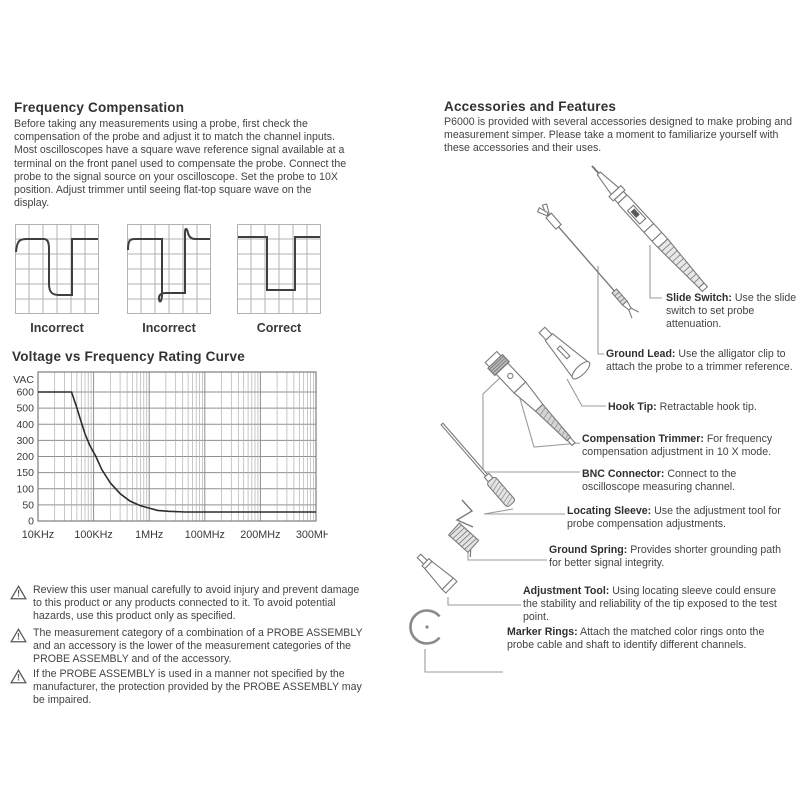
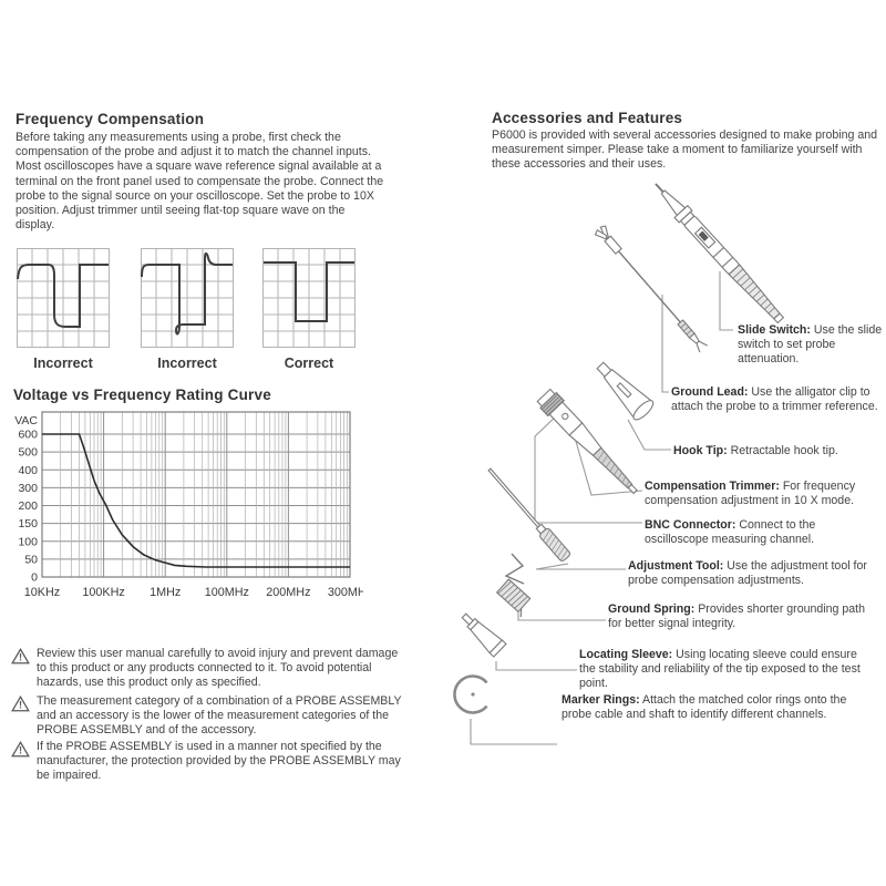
  Frequency Compensation
  Before taking any measurements using a probe, first check the compensation of the probe and adjust it to match the channel inputs. Most oscilloscopes have a square wave reference signal available at a terminal on the front panel used to compensate the probe. Connect the probe to the signal source on your oscilloscope. Set the probe to 10X position. Adjust trimmer until seeing flat-top square wave on the display.
  Incorrect
  Incorrect
  Correct
  Voltage vs Frequency Rating Curve
  600
  500
  400
  300
  200
  150
  100
  50
  0
  VAC
  10KHz
  100KHz
  1MHz
  100MHz
  200MHz
  300MH
  !
  Review this user manual carefully to avoid injury and prevent damage to this product or any products connected to it. To avoid potential hazards, use this product only as specified.
  !
  The measurement category of a combination of a PROBE ASSEMBLY and an accessory is the lower of the measurement categories of the PROBE ASSEMBLY and of the accessory.
  !
  If the PROBE ASSEMBLY is used in a manner not specified by the manufacturer, the protection provided by the PROBE ASSEMBLY may be impaired.
  Accessories and Features
  P6000 is provided with several accessories designed to make probing and measurement simper. Please take a moment to familiarize yourself with these accessories and their uses.
  Slide Switch: Use the slide switch to set probe attenuation.
  Ground Lead: Use the alligator clip to attach the probe to a trimmer reference.
  Hook Tip: Retractable hook tip.
  Compensation Trimmer: For frequency compensation adjustment in 10 X mode.
  BNC Connector: Connect to the oscilloscope measuring channel.
- Locating Sleeve: Use the adjustment tool for probe compensation adjustments.
+ Adjustment Tool: Use the adjustment tool for probe compensation adjustments.
  Ground Spring: Provides shorter grounding path for better signal integrity.
- Adjustment Tool: Using locating sleeve could ensure the stability and reliability of the tip exposed to the test point.
+ Locating Sleeve: Using locating sleeve could ensure the stability and reliability of the tip exposed to the test point.
  Marker Rings: Attach the matched color rings onto the probe cable and shaft to identify different channels.
